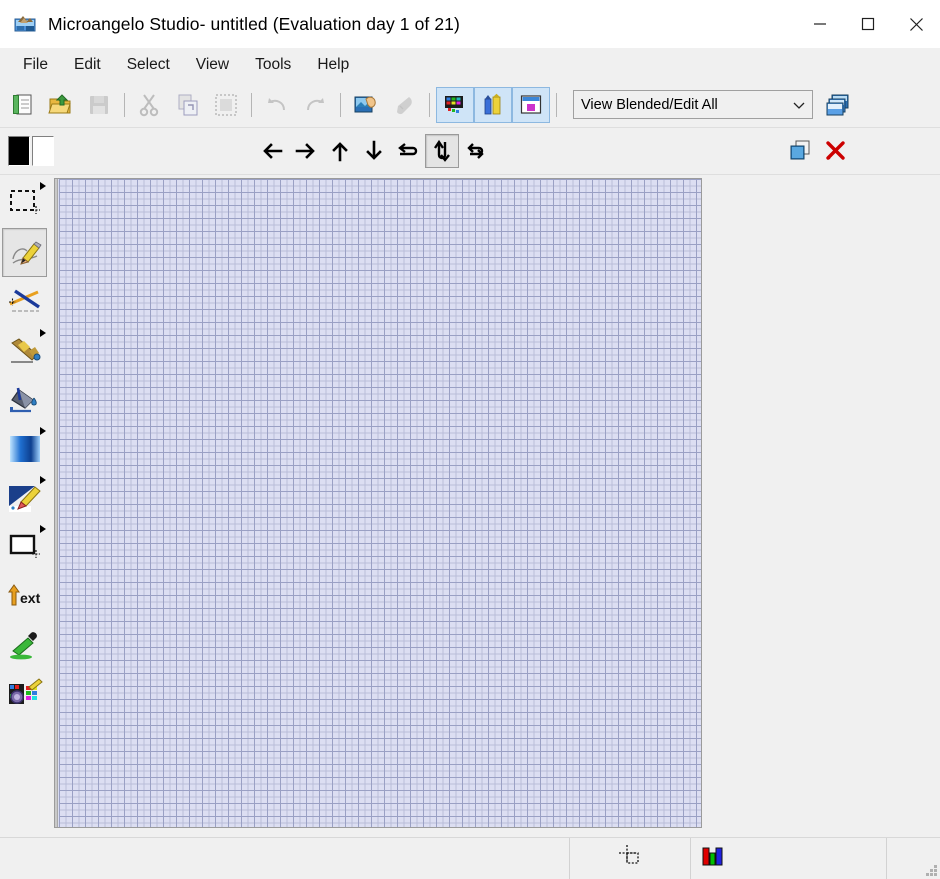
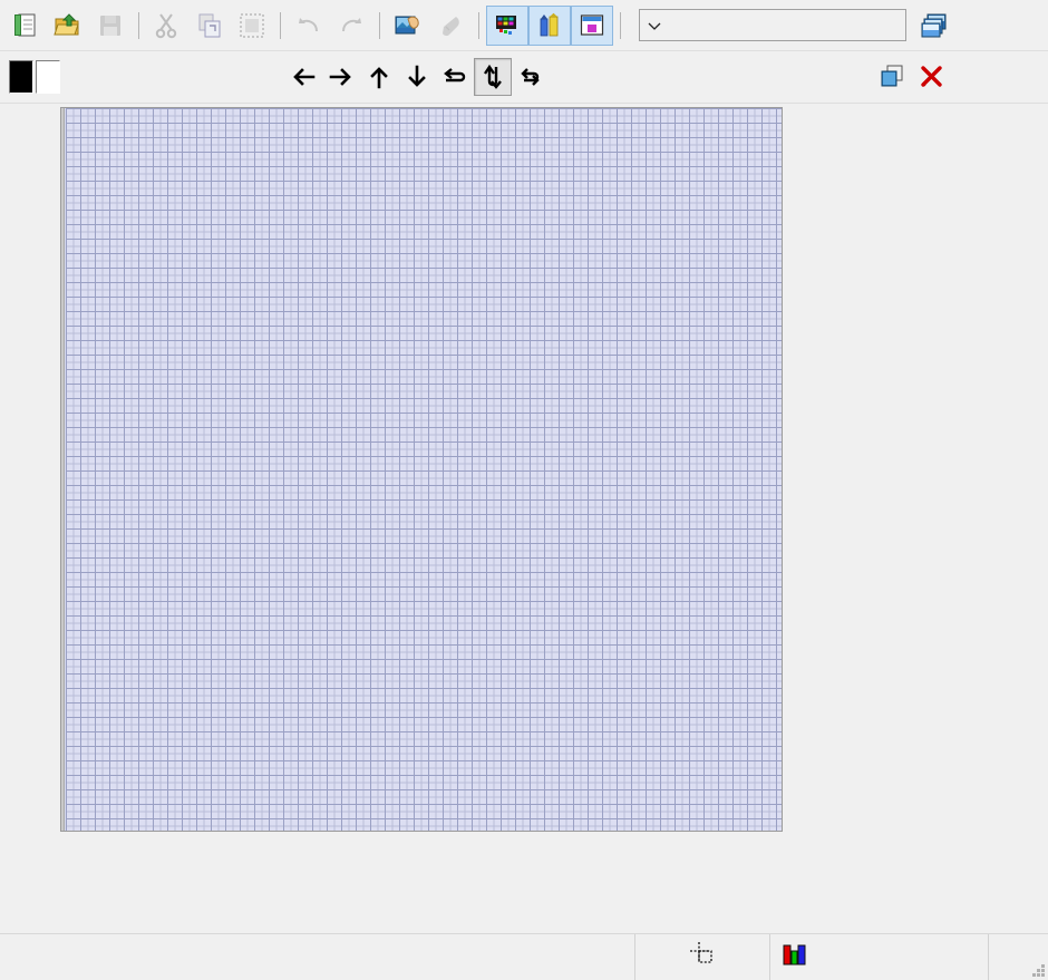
- Microangelo Studio- untitled (Evaluation day 1 of 21)
- File
- Edit
- Select
- View
- Tools
- Help
- View Blended/Edit All
- ext
